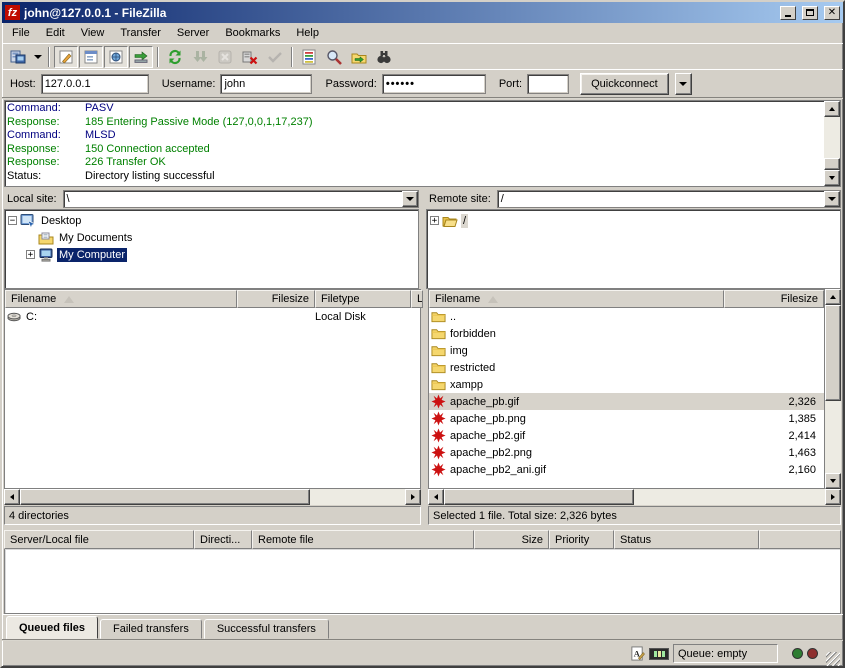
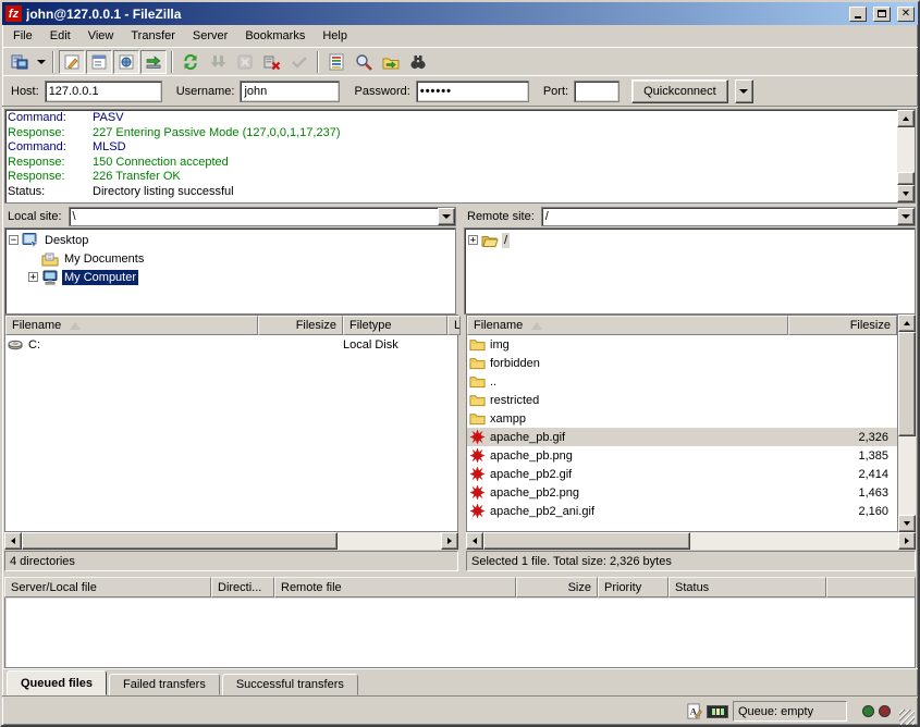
  fz
  john@127.0.0.1 - FileZilla
  ✕
  File
  Edit
  View
  Transfer
  Server
  Bookmarks
  Help
  Host:
  127.0.0.1
  Username:
  john
  Password:
  ••••••
  Port:
  Quickconnect
  Command:
  PASV
  Response:
- 185 Entering Passive Mode (127,0,0,1,17,237)
+ 227 Entering Passive Mode (127,0,0,1,17,237)
  Command:
  MLSD
  Response:
  150 Connection accepted
  Response:
  226 Transfer OK
  Status:
  Directory listing successful
  Local site:
  \
  −
  Desktop
  My Documents
  +
  My Computer
  Remote site:
  /
  +
  /
  Filename
  Filesize
  Filetype
  L
  C:
  Local Disk
  4 directories
  Filename
  Filesize
- ..
+ img
  forbidden
- img
+ ..
  restricted
  xampp
  apache_pb.gif
  2,326
  apache_pb.png
  1,385
  apache_pb2.gif
  2,414
  apache_pb2.png
  1,463
  apache_pb2_ani.gif
  2,160
  Selected 1 file. Total size: 2,326 bytes
  Server/Local file
  Directi...
  Remote file
  Size
  Priority
  Status
  Queued files
  Failed transfers
  Successful transfers
  A
  Queue: empty
